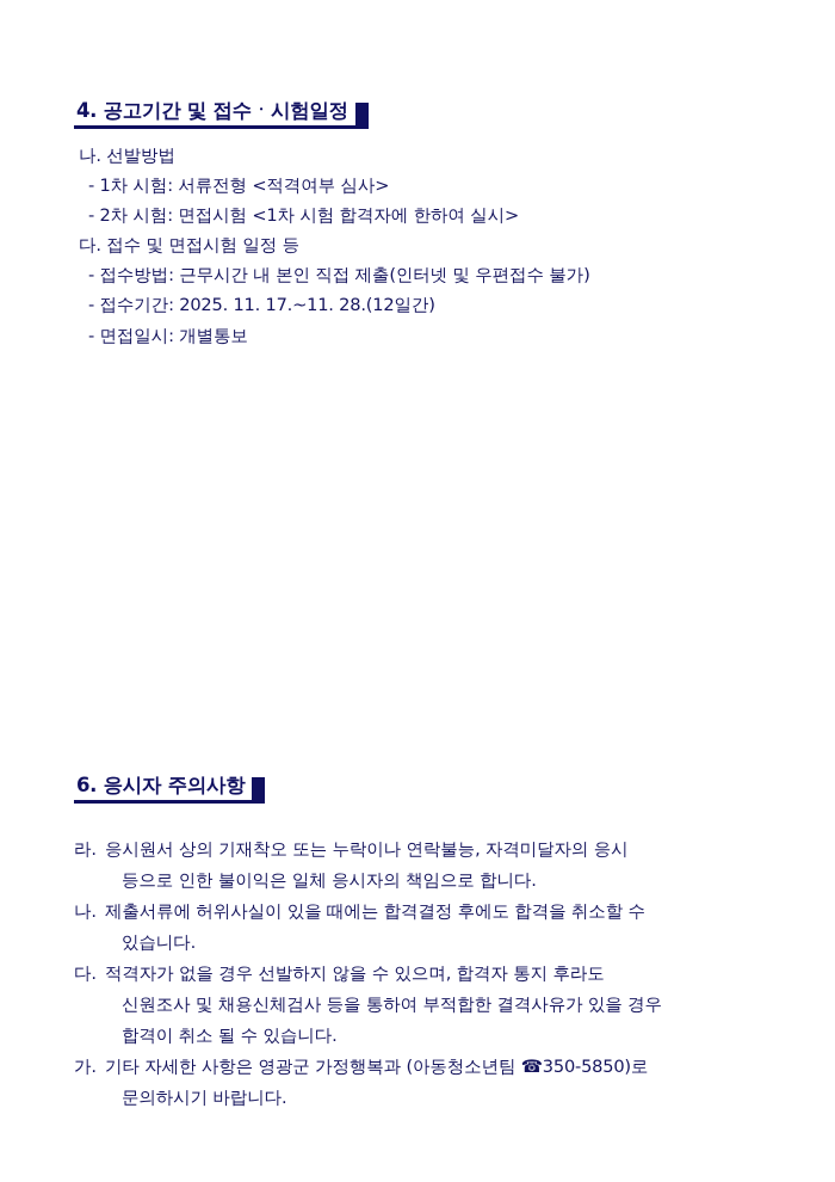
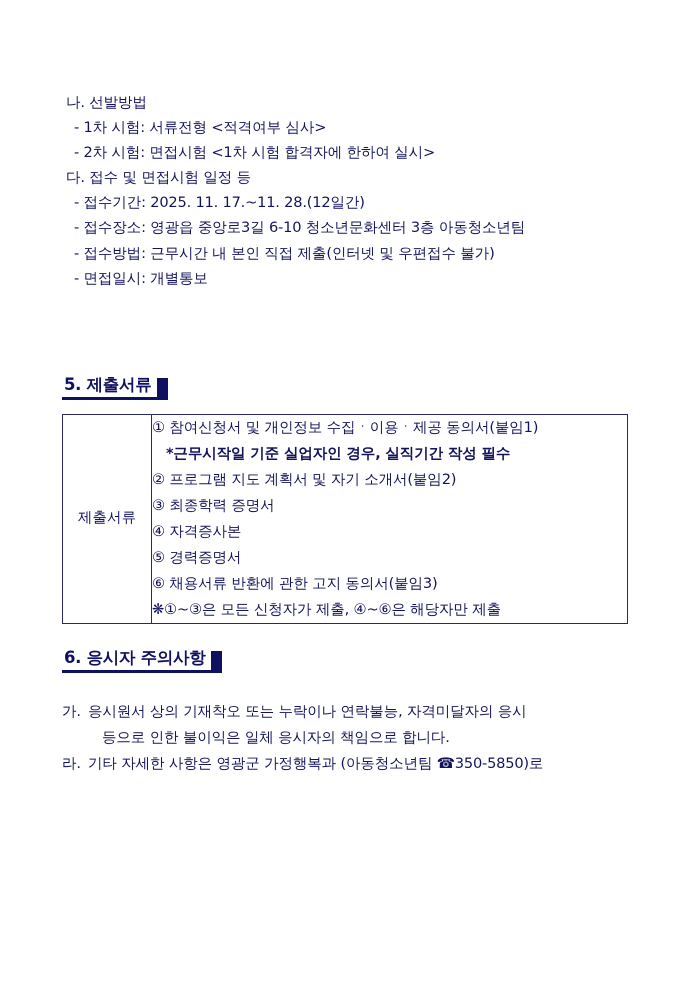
- 4. 공고기간 및 접수ㆍ시험일정
  나. 선발방법
  - 1차 시험: 서류전형 <적격여부 심사>
  - 2차 시험: 면접시험 <1차 시험 합격자에 한하여 실시>
  다. 접수 및 면접시험 일정 등
- - 접수방법: 근무시간 내 본인 직접 제출(인터넷 및 우편접수 불가)
+ - 접수기간: 2025. 11. 17.~11. 28.(12일간)
+ - 접수장소: 영광읍 중앙로3길 6-10 청소년문화센터 3층 아동청소년팀
- - 접수기간: 2025. 11. 17.~11. 28.(12일간)
+ - 접수방법: 근무시간 내 본인 직접 제출(인터넷 및 우편접수 불가)
  - 면접일시: 개별통보
+ 5. 제출서류
+ 제출서류	① 참여신청서 및 개인정보 수집ㆍ이용ㆍ제공 동의서(붙임1) *근무시작일 기준 실업자인 경우, 실직기간 작성 필수 ② 프로그램 지도 계획서 및 자기 소개서(붙임2) ③ 최종학력 증명서 ④ 자격증사본 ⑤ 경력증명서 ⑥ 채용서류 반환에 관한 고지 동의서(붙임3) ❋①~③은 모든 신청자가 제출, ④~⑥은 해당자만 제출
  6. 응시자 주의사항
- 라.
+ 가.
  응시원서 상의 기재착오 또는 누락이나 연락불능, 자격미달자의 응시
  등으로 인한 불이익은 일체 응시자의 책임으로 합니다.
- 나.
- 제출서류에 허위사실이 있을 때에는 합격결정 후에도 합격을 취소할 수
- 있습니다.
- 다.
- 적격자가 없을 경우 선발하지 않을 수 있으며, 합격자 통지 후라도
- 신원조사 및 채용신체검사 등을 통하여 부적합한 결격사유가 있을 경우
- 합격이 취소 될 수 있습니다.
- 가.
+ 라.
  기타 자세한 사항은 영광군 가정행복과 (아동청소년팀 ☎350-5850)로
- 문의하시기 바랍니다.
